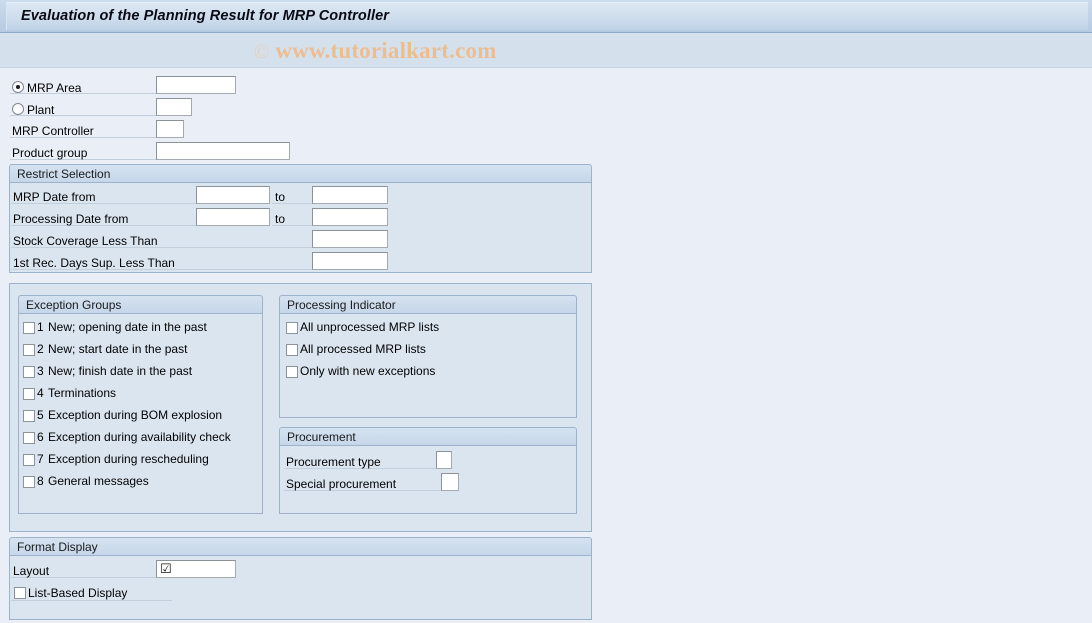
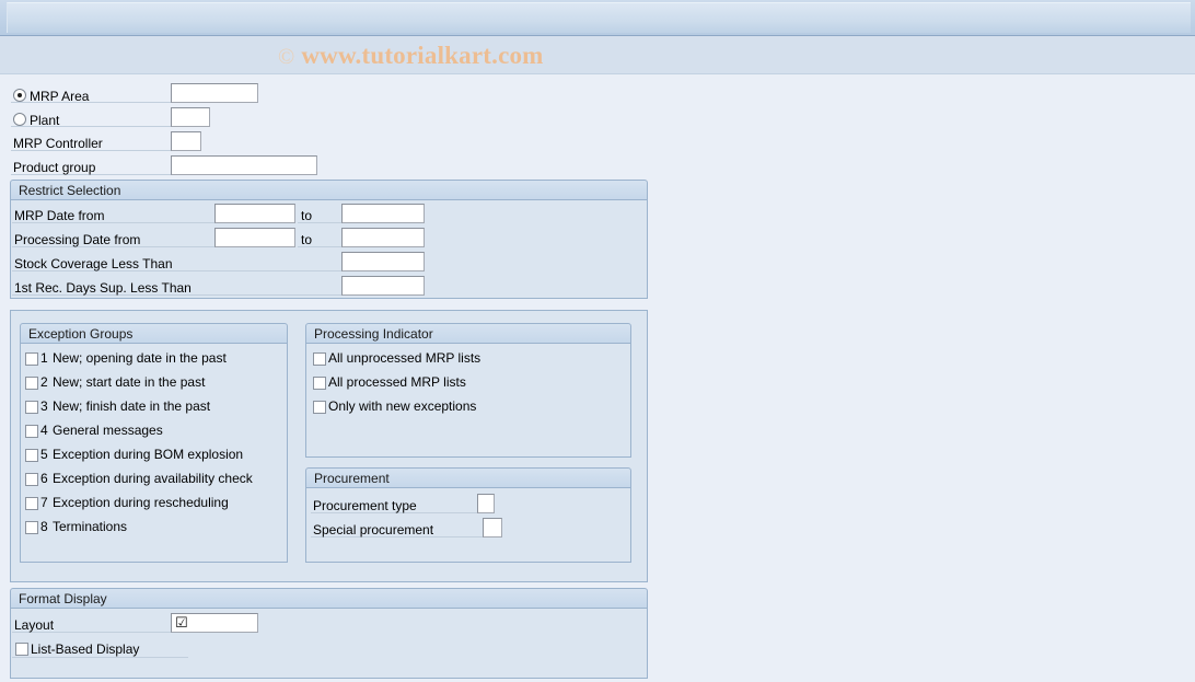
- Evaluation of the Planning Result for MRP Controller
  © www.tutorialkart.com
  MRP Area
  Plant
  MRP Controller
  Product group
  Restrict Selection
  MRP Date from
  to
  Processing Date from
  to
  Stock Coverage Less Than
  1st Rec. Days Sup. Less Than
  Exception Groups
  1
  New; opening date in the past
  2
  New; start date in the past
  3
  New; finish date in the past
  4
- Terminations
+ General messages
  5
  Exception during BOM explosion
  6
  Exception during availability check
  7
  Exception during rescheduling
  8
- General messages
+ Terminations
  Processing Indicator
  All unprocessed MRP lists
  All processed MRP lists
  Only with new exceptions
  Procurement
  Procurement type
  Special procurement
  Format Display
  Layout
  ☑
  List-Based Display
